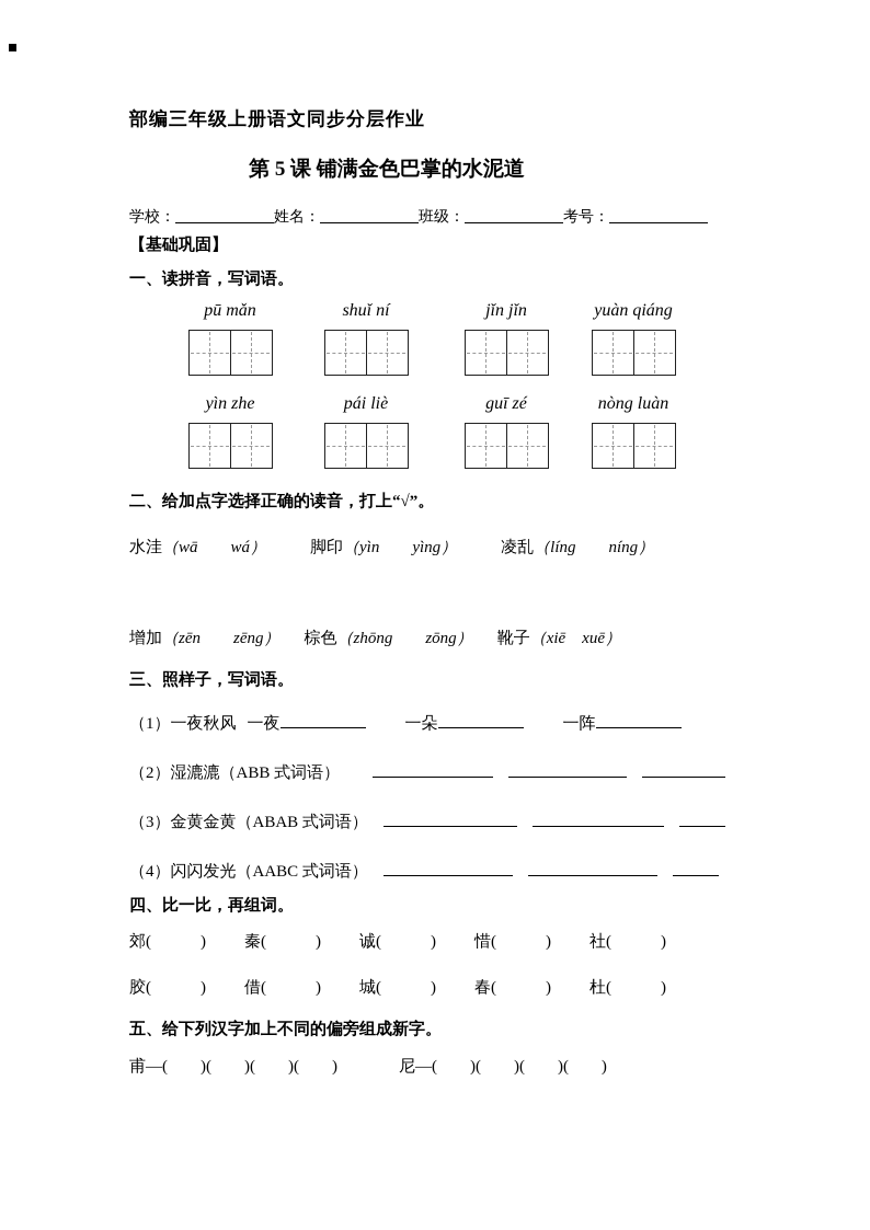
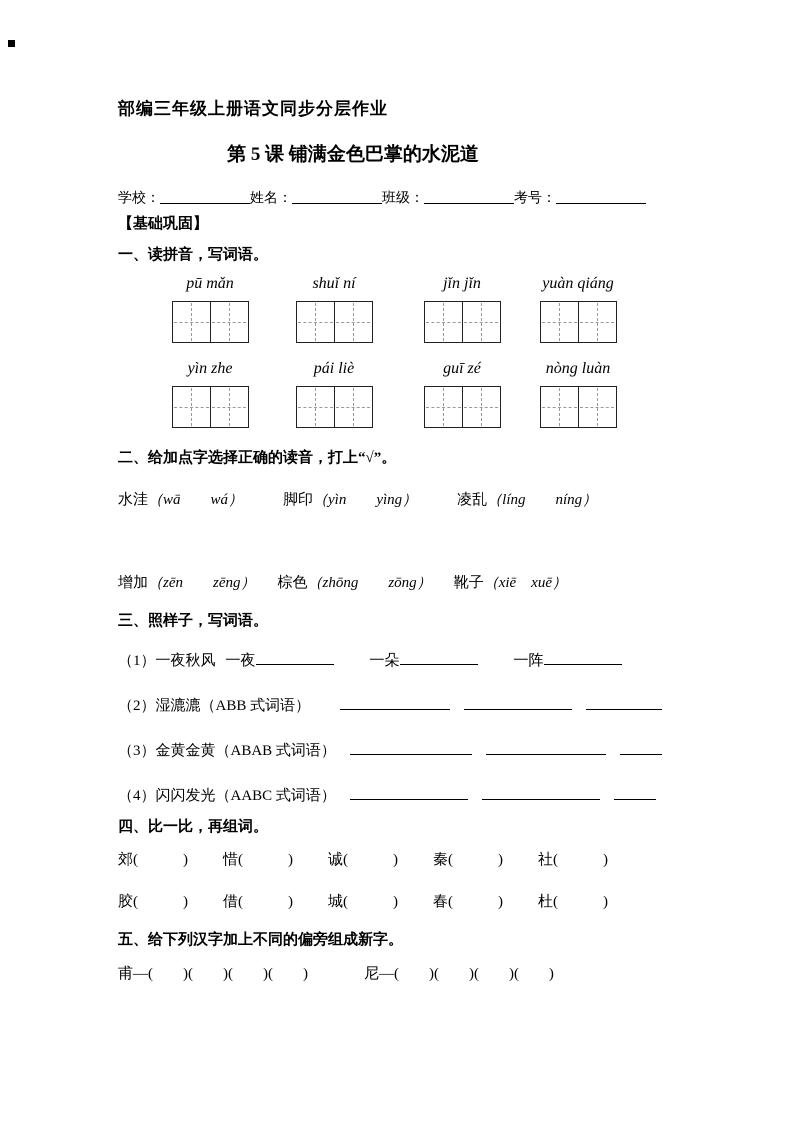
  部编三年级上册语文同步分层作业
  第 5 课 铺满金色巴掌的水泥道
  学校： 姓名： 班级： 考号：
  【基础巩固】
  一、读拼音，写词语。
  pū mǎn
  shuǐ ní
  jǐn jǐn
  yuàn qiáng
  yìn zhe
  pái liè
  guī zé
  nòng luàn
  二、给加点字选择正确的读音，打上“√”。
  水洼（wā wá）
  脚印（yìn yìng）
  凌乱（líng níng）
  增加（zēn zēng）
  棕色（zhōng zōng）
  靴子（xiē xuē）
  三、照样子，写词语。
  （1）一夜秋风
  一夜
  一朵
  一阵
  （2）湿漉漉（ABB 式词语）
  （3）金黄金黄（ABAB 式词语）
  （4）闪闪发光（AABC 式词语）
  四、比一比，再组词。
  郊( )
- 秦( )
+ 惜( )
  诚( )
- 惜( )
+ 秦( )
  社( )
  胶( )
  借( )
  城( )
  春( )
  杜( )
  五、给下列汉字加上不同的偏旁组成新字。
  甫—( )( )( )( )
  尼—( )( )( )( )
